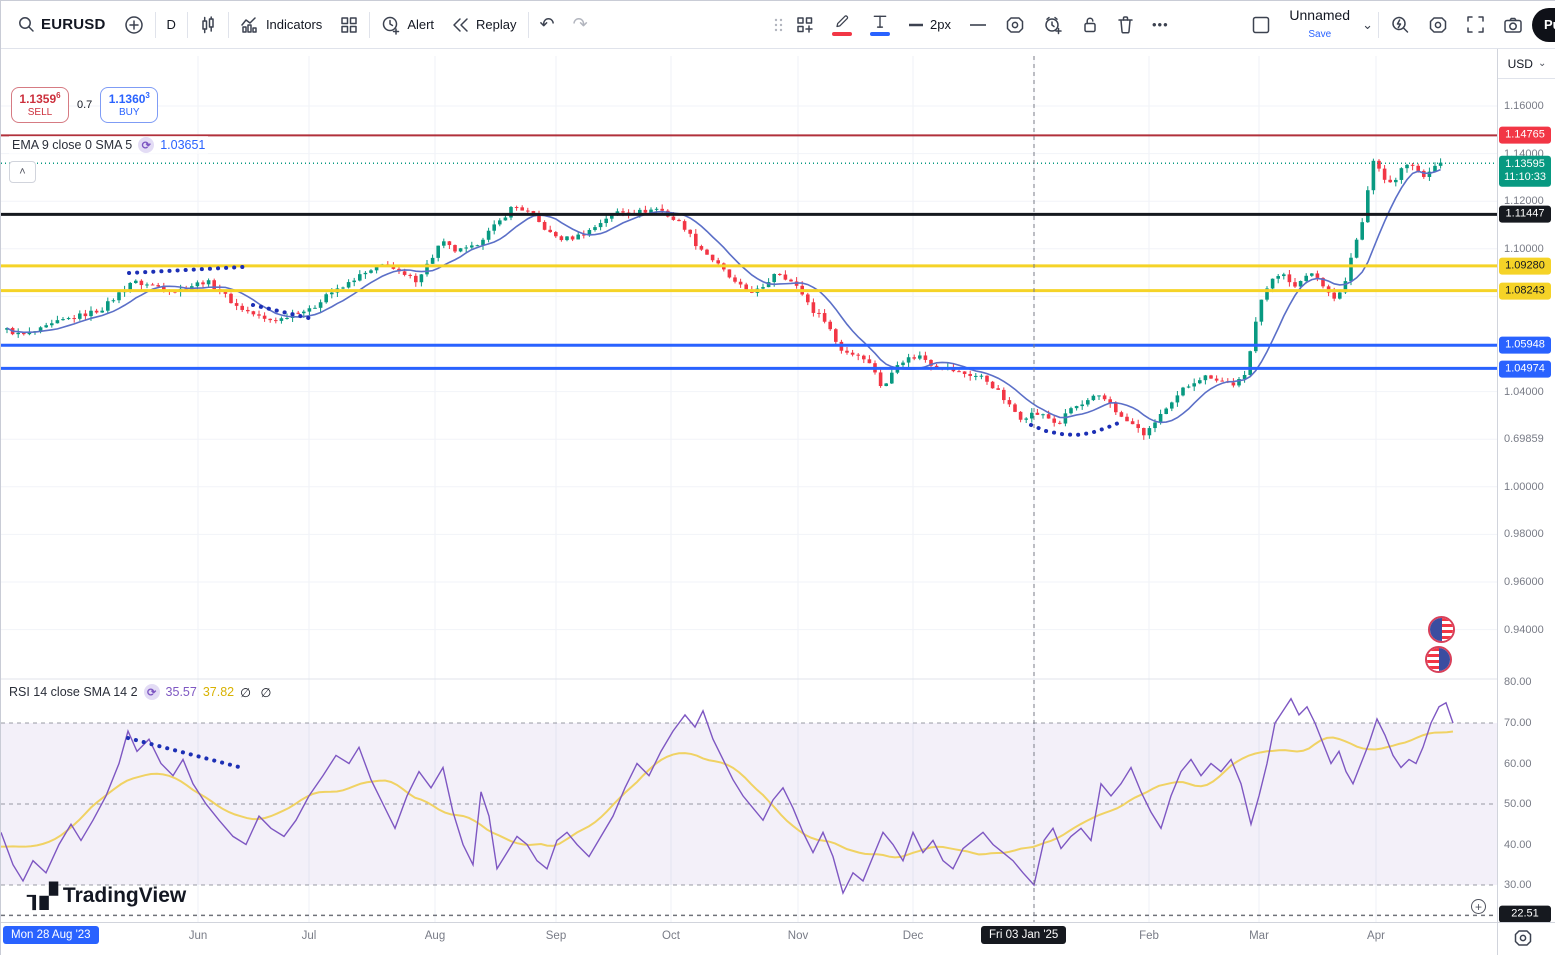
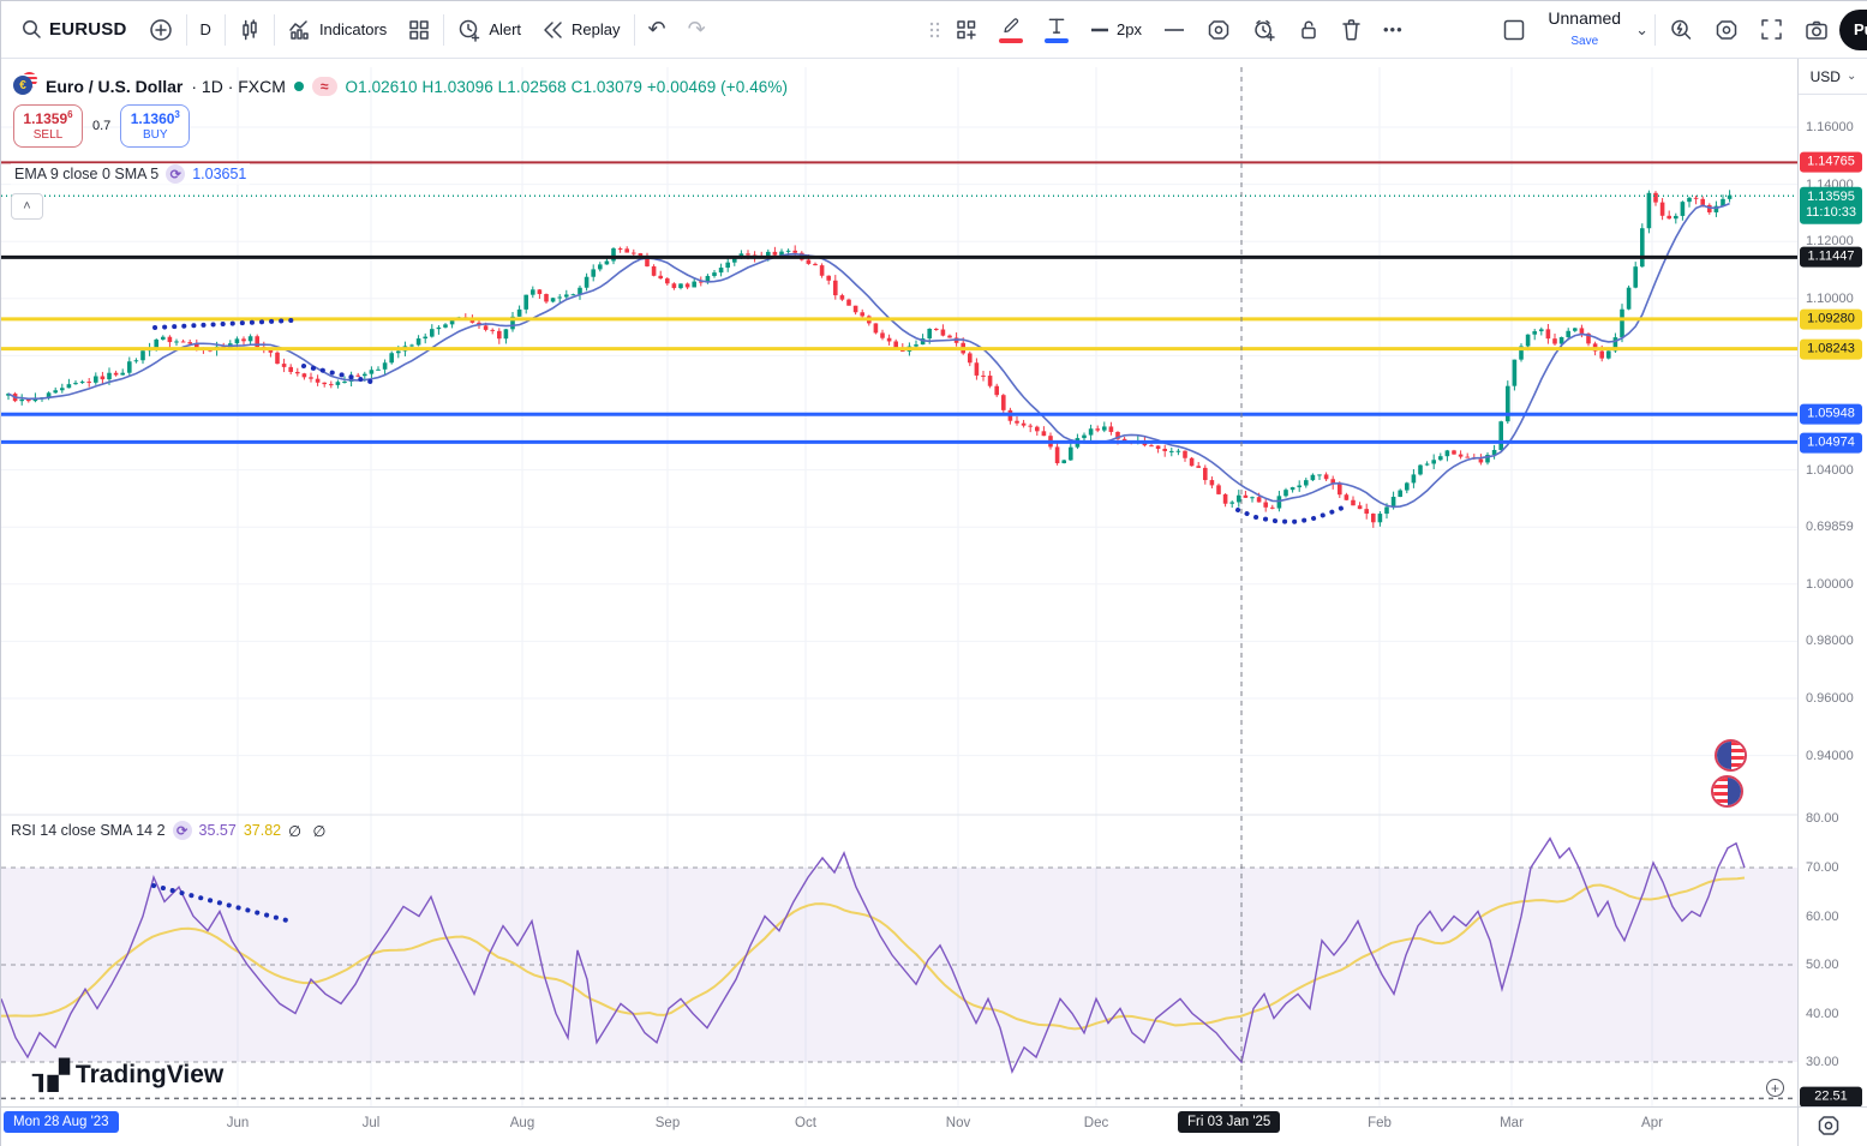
  EURUSD
  D
  Indicators
  Alert
  Replay
  ↶
  ↷
  2px
  •••
  Unnamed
  Save
  ⌄
+ €
+ Euro / U.S. Dollar
+ · 1D · FXCM
+ ≈
+ O1.02610 H1.03096 L1.02568 C1.03079 +0.00469 (+0.46%)
  1.13596
  SELL
  0.7
  1.13603
  BUY
  EMA 9 close 0 SMA 5
  ⟳
  1.03651
  ˄
  RSI 14 close SMA 14 2
  ⟳
  35.57
  37.82
  ∅ ∅
  ┒▞
  TradingView
  +
  USD
  ⌄
  1.16000
  1.14000
  1.12000
  1.10000
  1.04000
  0.69859
  1.00000
  0.98000
  0.96000
  0.94000
  80.00
  70.00
  60.00
  50.00
  40.00
  30.00
  1.14765
  1.13595
  11:10:33
  1.11447
  1.09280
  1.08243
  1.05948
  1.04974
  22.51
  Jun
  Jul
  Aug
  Sep
  Oct
  Nov
  Dec
  Feb
  Mar
  Apr
  Mon 28 Aug '23
  Fri 03 Jan '25
